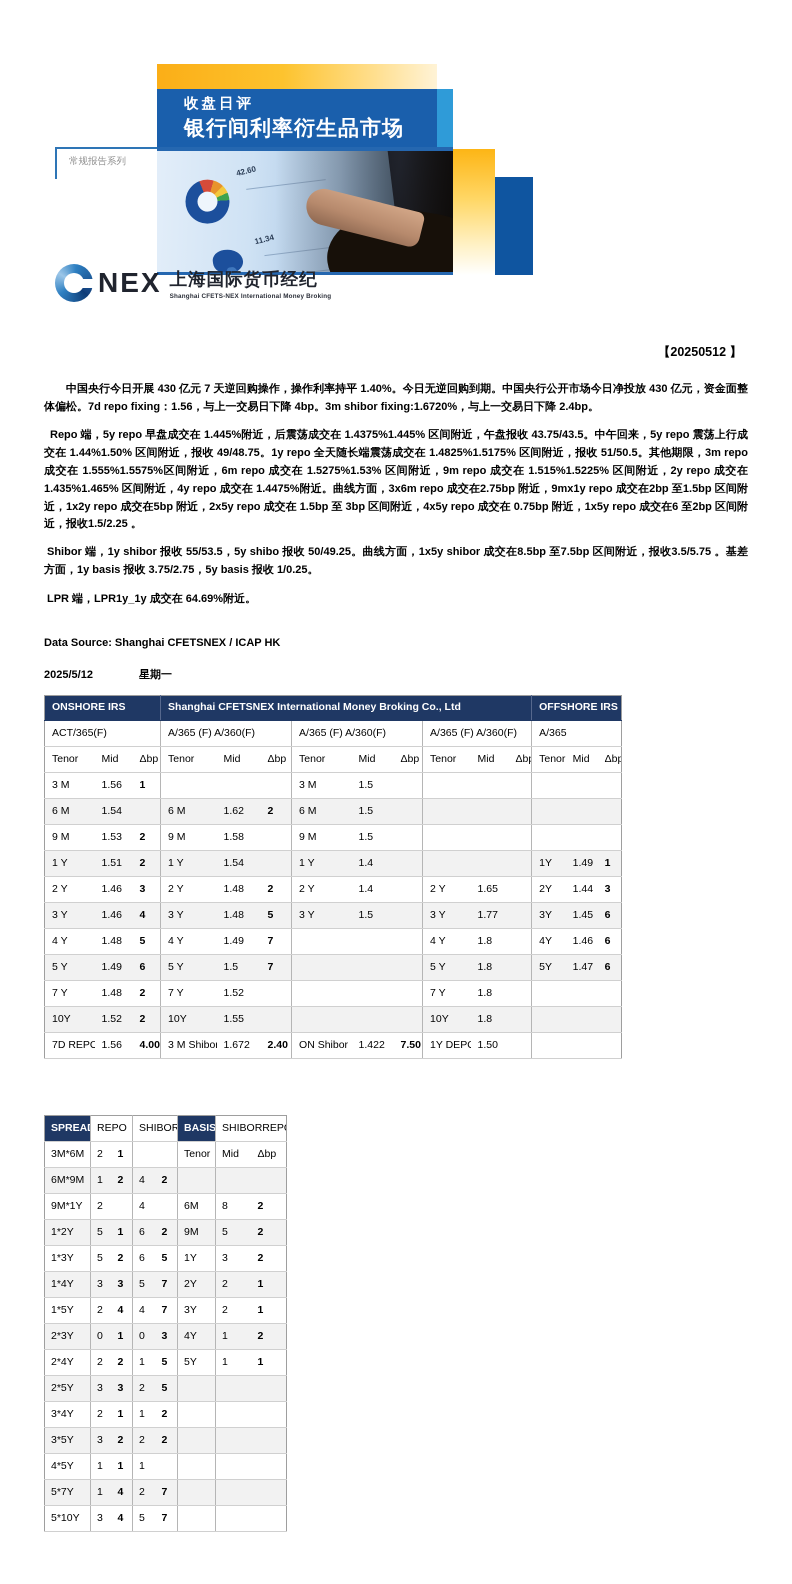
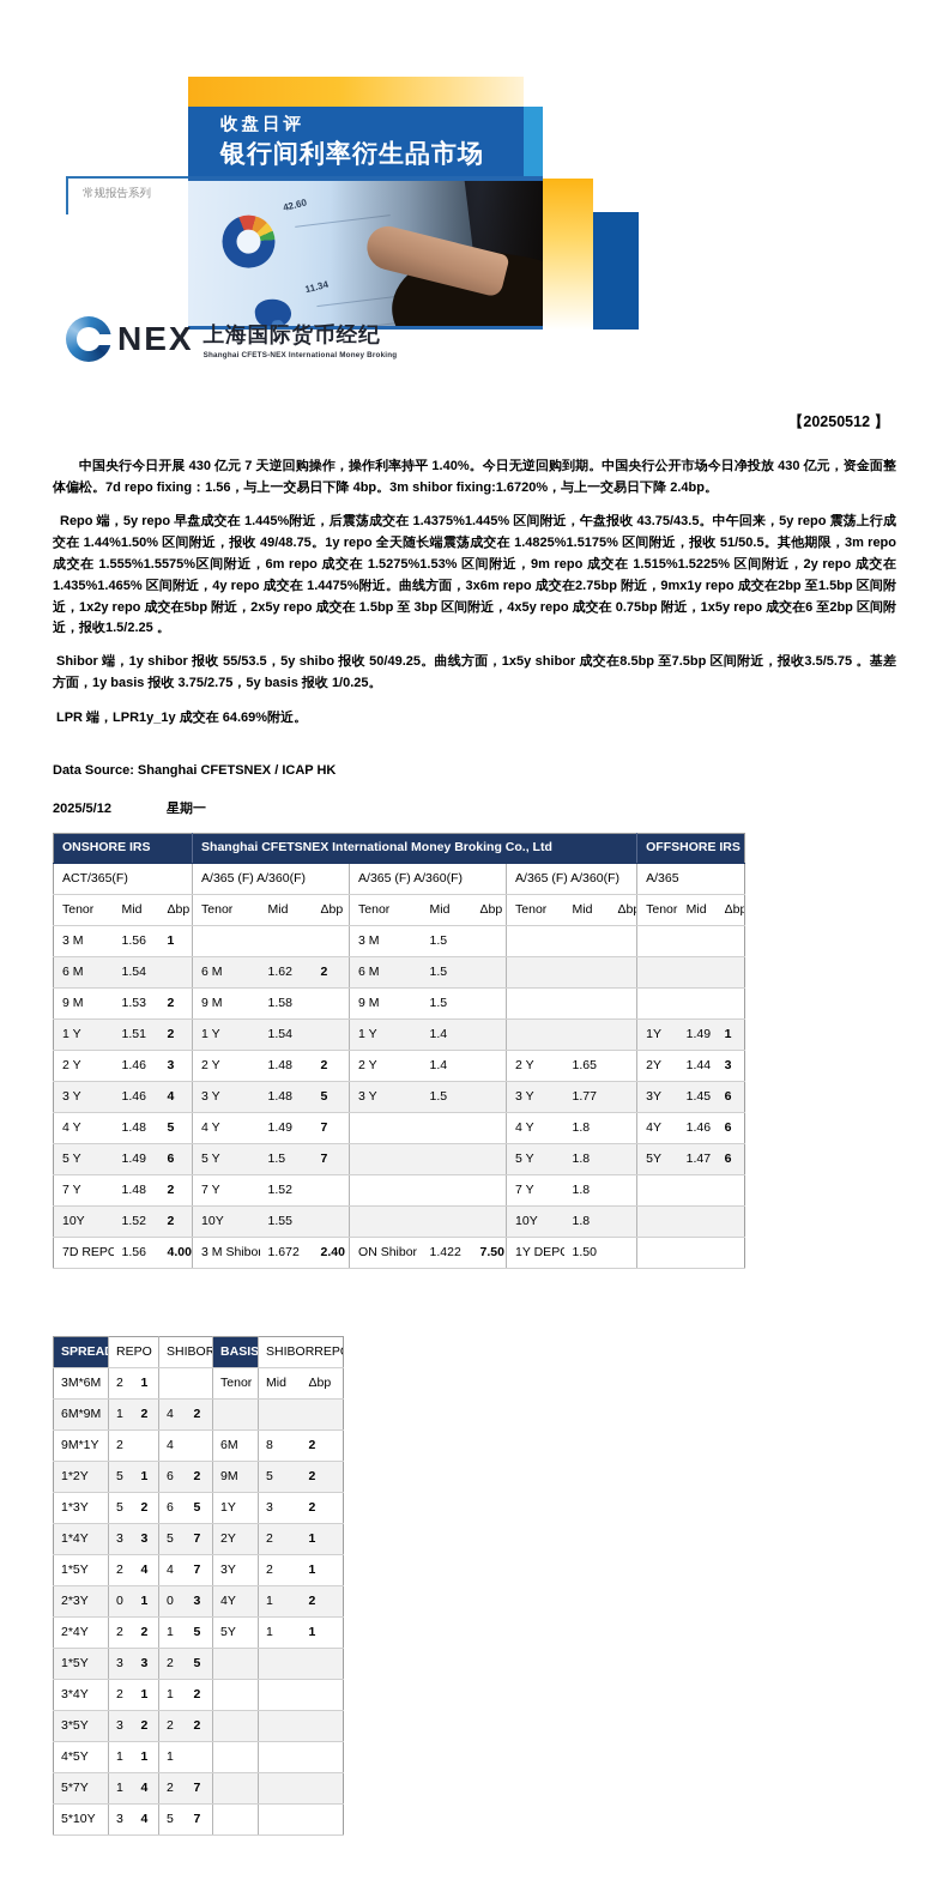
  收盘日评
  银行间利率衍生品市场
  常规报告系列
  NEX
  上海国际货币经纪
  【20250512 】
  中国央行今日开展 430 亿元 7 天逆回购操作，操作利率持平 1.40%。今日无逆回购到期。中国央行公开市场今日净投放 430 亿元，资金面整体偏松。7d repo fixing：1.56，与上一交易日下降 4bp。3m shibor fixing:1.6720%，与上一交易日下降 2.4bp。
  Repo 端，5y repo 早盘成交在 1.445%附近，后震荡成交在 1.4375%1.445% 区间附近，午盘报收 43.75/43.5。中午回来，5y repo 震荡上行成交在 1.44%1.50% 区间附近，报收 49/48.75。1y repo 全天随长端震荡成交在 1.4825%1.5175% 区间附近，报收 51/50.5。其他期限，3m repo 成交在 1.555%1.5575%区间附近，6m repo 成交在 1.5275%1.53% 区间附近，9m repo 成交在 1.515%1.5225% 区间附近，2y repo 成交在 1.435%1.465% 区间附近，4y repo 成交在 1.4475%附近。曲线方面，3x6m repo 成交在2.75bp 附近，9mx1y repo 成交在2bp 至1.5bp 区间附近，1x2y repo 成交在5bp 附近，2x5y repo 成交在 1.5bp 至 3bp 区间附近，4x5y repo 成交在 0.75bp 附近，1x5y repo 成交在6 至2bp 区间附近，报收1.5/2.25 。
  Shibor 端，1y shibor 报收 55/53.5，5y shibo 报收 50/49.25。曲线方面，1x5y shibor 成交在8.5bp 至7.5bp 区间附近，报收3.5/5.75 。基差方面，1y basis 报收 3.75/2.75，5y basis 报收 1/0.25。
  LPR 端，LPR1y_1y 成交在 64.69%附近。
  Data Source: Shanghai CFETSNEX / ICAP HK
  2025/5/12
  星期一
  ONSHORE IRS	Shanghai CFETSNEX International Money Broking Co., Ltd	OFFSHORE IRS
  ACT/365(F)	A/365 (F) A/360(F)	A/365 (F) A/360(F)	A/365 (F) A/360(F)	A/365
  Tenor	Mid	Δbp	Tenor	Mid	Δbp	Tenor	Mid	Δbp	Tenor	Mid	Δbp	Tenor	Mid	Δbp
  3 M	1.56	1				3 M	1.5
  6 M	1.54		6 M	1.62	2	6 M	1.5
  9 M	1.53	2	9 M	1.58		9 M	1.5
  1 Y	1.51	2	1 Y	1.54		1 Y	1.4					1Y	1.49	1
  2 Y	1.46	3	2 Y	1.48	2	2 Y	1.4		2 Y	1.65		2Y	1.44	3
  3 Y	1.46	4	3 Y	1.48	5	3 Y	1.5		3 Y	1.77		3Y	1.45	6
  4 Y	1.48	5	4 Y	1.49	7				4 Y	1.8		4Y	1.46	6
  5 Y	1.49	6	5 Y	1.5	7				5 Y	1.8		5Y	1.47	6
  7 Y	1.48	2	7 Y	1.52					7 Y	1.8
  10Y	1.52	2	10Y	1.55					10Y	1.8
  7D REPO	1.56	4.00	3 M Shibo	1.672	2.40	ON Shibor	1.422	7.50	1Y DEP	1.50
  SPREA	REPO	SHIBOR	BASIS	SHIBORREP
  3M*6M	2	1			Tenor	Mid	Δbp
  6M*9M	1	2	4	2
  9M*1Y	2		4		6M	8	2
  1*2Y	5	1	6	2	9M	5	2
  1*3Y	5	2	6	5	1Y	3	2
  1*4Y	3	3	5	7	2Y	2	1
  1*5Y	2	4	4	7	3Y	2	1
  2*3Y	0	1	0	3	4Y	1	2
  2*4Y	2	2	1	5	5Y	1	1
- 2*5Y	3	3	2	5
+ 1*5Y	3	3	2	5
  3*4Y	2	1	1	2
  3*5Y	3	2	2	2
  4*5Y	1	1	1
  5*7Y	1	4	2	7
  5*10Y	3	4	5	7
